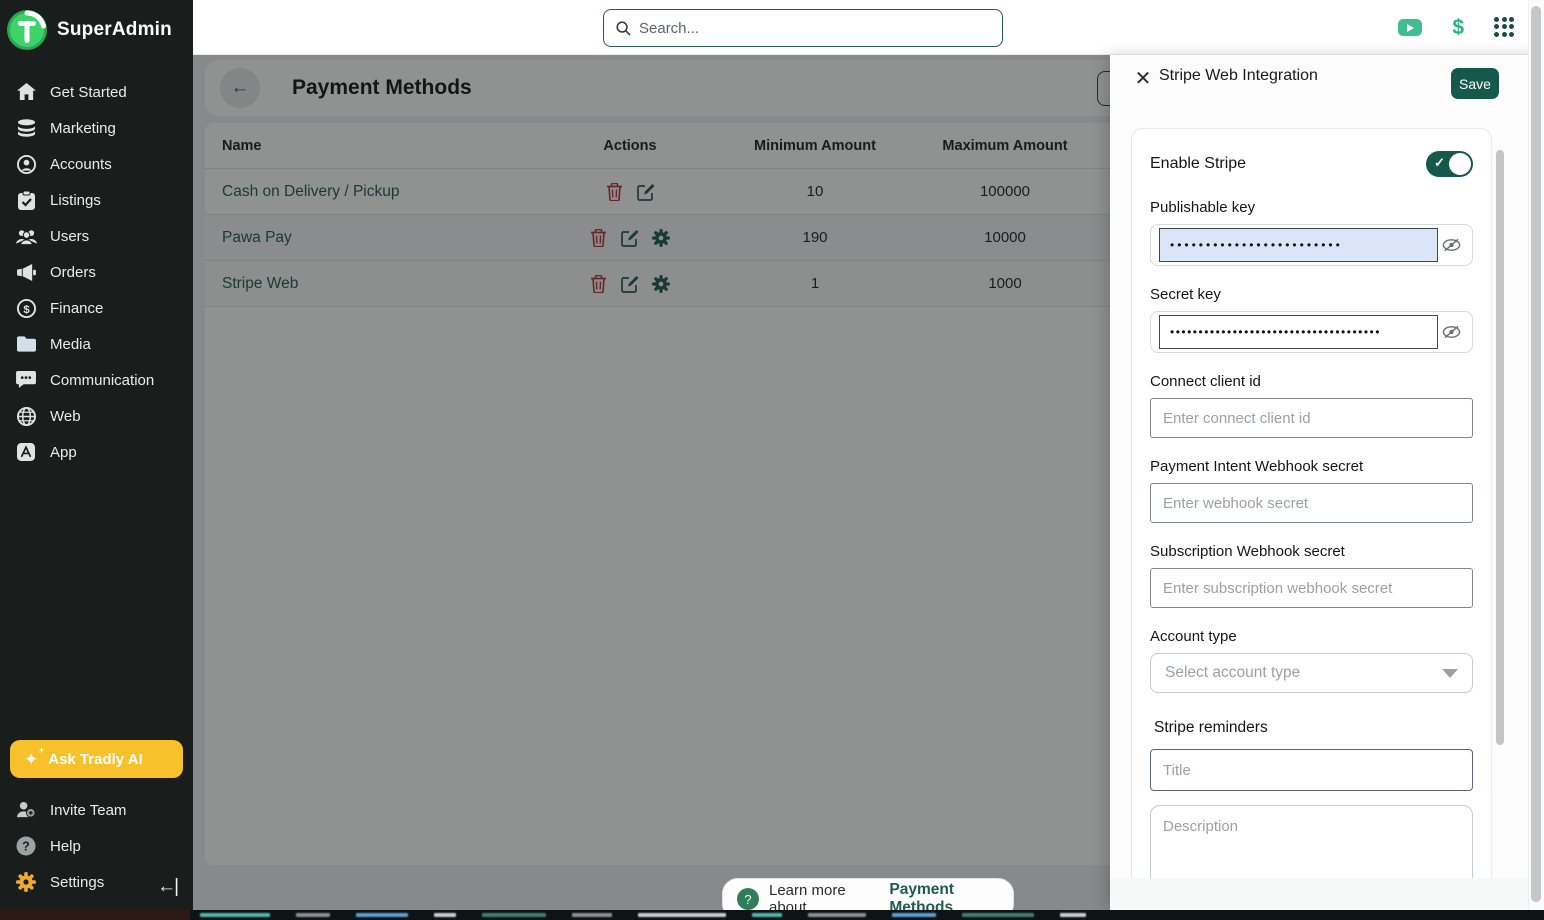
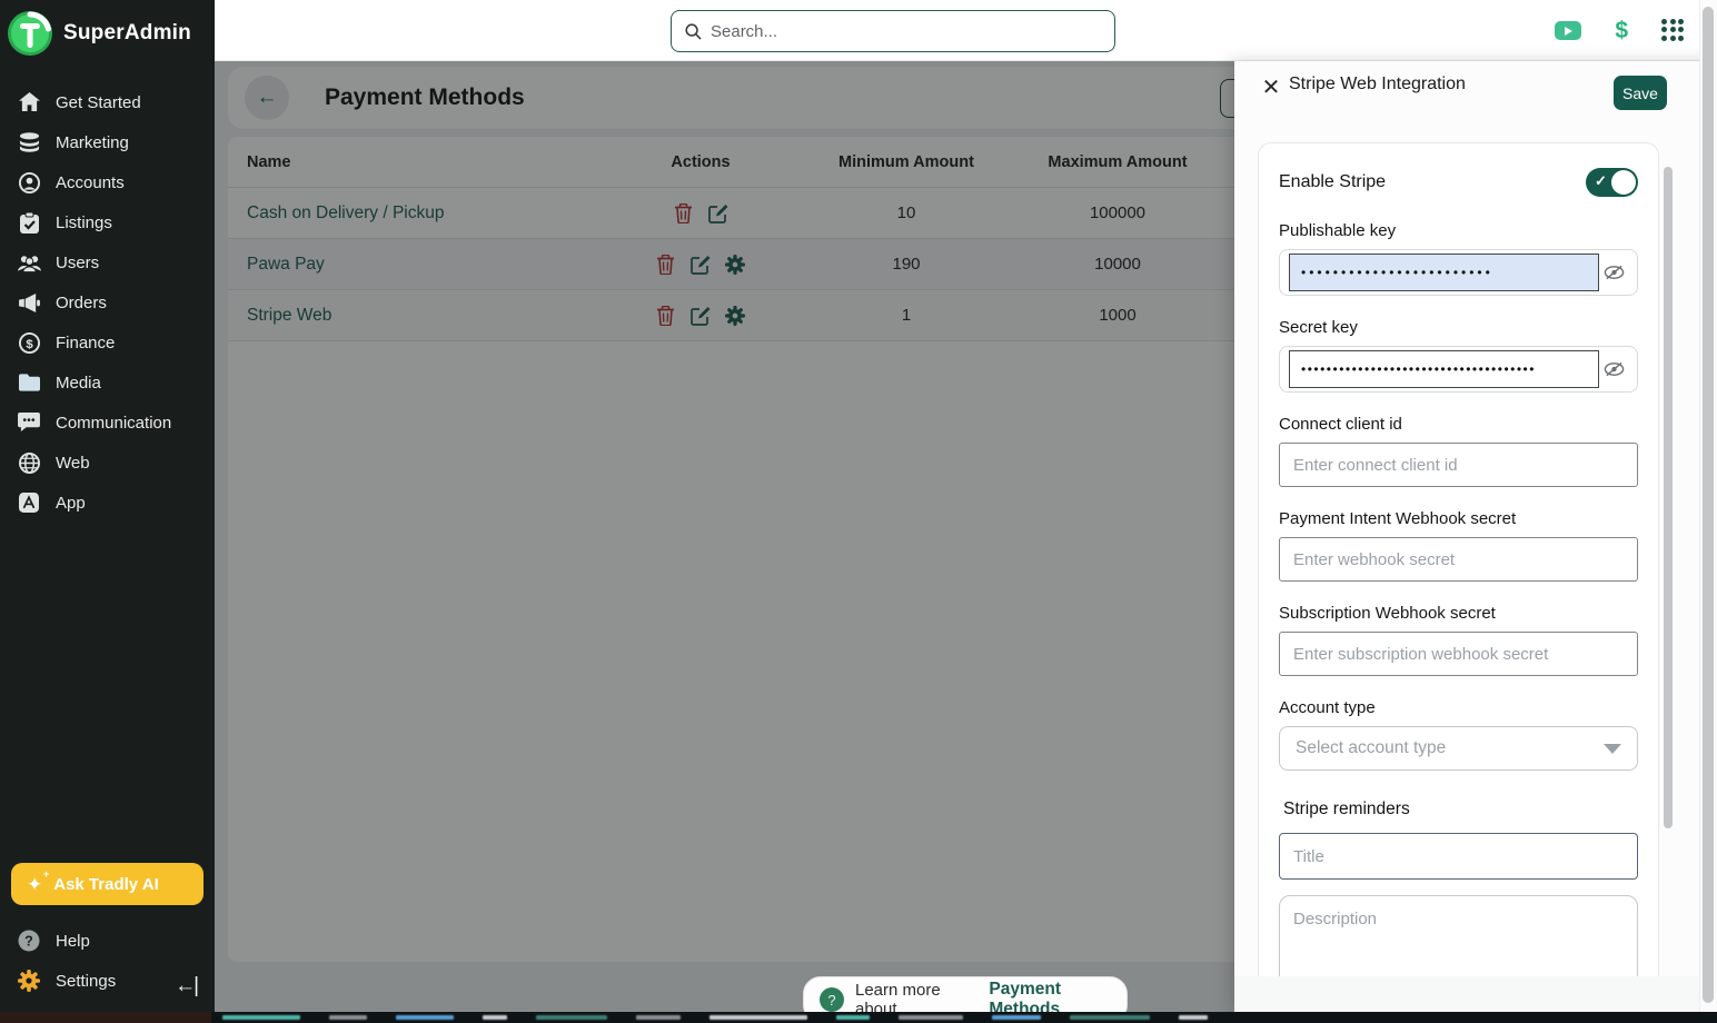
  SuperAdmin
  Get Started
  Marketing
  Accounts
  Listings
  Users
  Orders
  $
  Finance
  Media
  Communication
  Web
  App
  ✦
  Ask Tradly AI
- Invite Team
  ?
  Help
  Settings
  ←|
  Search...
  $
  ←
  Payment Methods
  Name
  Actions
  Minimum Amount
  Maximum Amount
  Cash on Delivery / Pickup
  10
  100000
  Pawa Pay
  190
  10000
  Stripe Web
  1
  1000
  ?
  Learn more about
  Payment Methods
  ✕
  Stripe Web Integration
  Save
  Enable Stripe
  ✓
  Publishable key
  ••••••••••••••••••••••••
  Secret key
  •••••••••••••••••••••••••••••••••••••
  Connect client id
  Enter connect client id
  Payment Intent Webhook secret
  Enter webhook secret
  Subscription Webhook secret
  Enter subscription webhook secret
  Account type
  Select account type
  Stripe reminders
  Title Description
